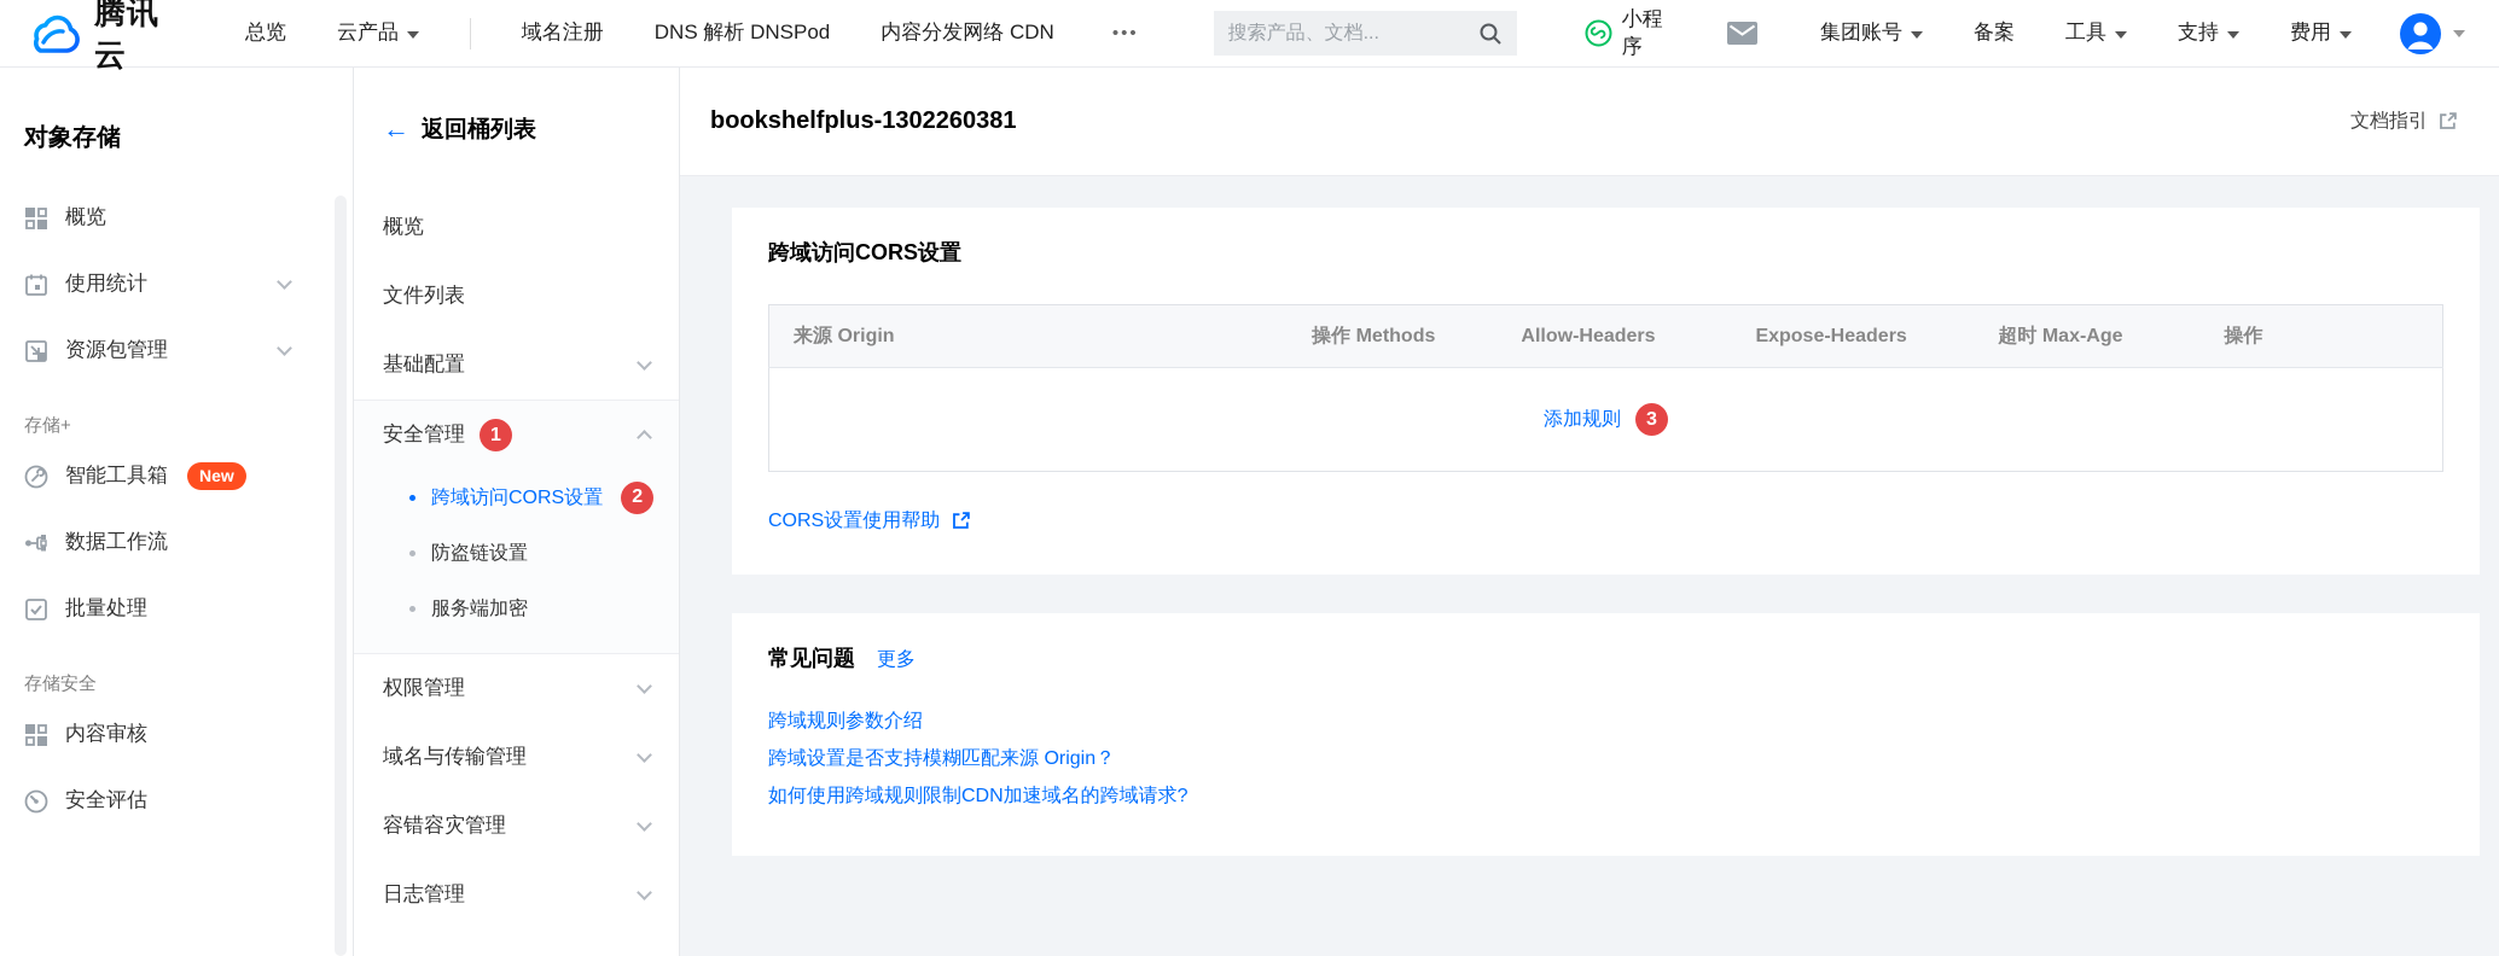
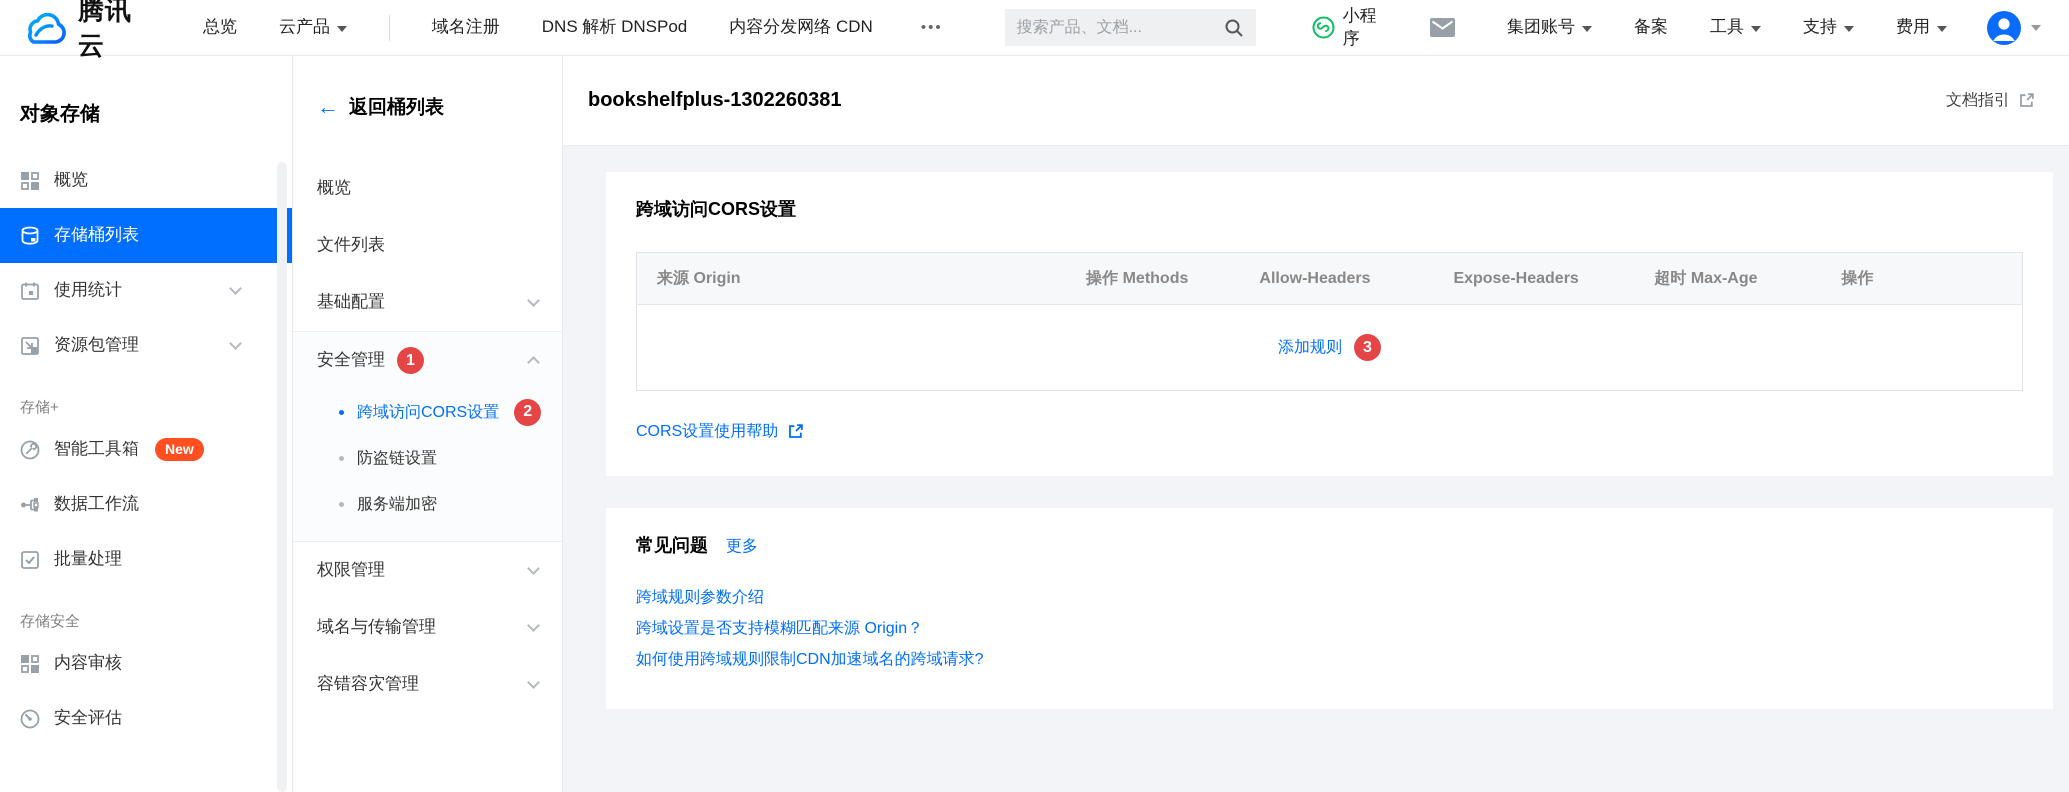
  腾讯云
  总览
  云产品
  域名注册
  DNS 解析 DNSPod
  内容分发网络 CDN
  •••
  搜索产品、文档...
  小程序
  集团账号
  备案
  工具
  支持
  费用
  对象存储
  概览
+ 存储桶列表
  使用统计
  资源包管理
  存储+
  智能工具箱
  New
  数据工作流
  批量处理
  存储安全
  内容审核
  安全评估
  ←
  返回桶列表
  概览
  文件列表
  基础配置
  安全管理
  1
  跨域访问CORS设置
  2
  防盗链设置
  服务端加密
  权限管理
  域名与传输管理
  容错容灾管理
- 日志管理
  bookshelfplus-1302260381
  文档指引
  跨域访问CORS设置
  来源 Origin	操作 Methods	Allow-Headers	Expose-Headers	超时 Max-Age	操作
  添加规则 3
  CORS设置使用帮助
  常见问题
  更多
  跨域规则参数介绍
  跨域设置是否支持模糊匹配来源 Origin？
  如何使用跨域规则限制CDN加速域名的跨域请求?
